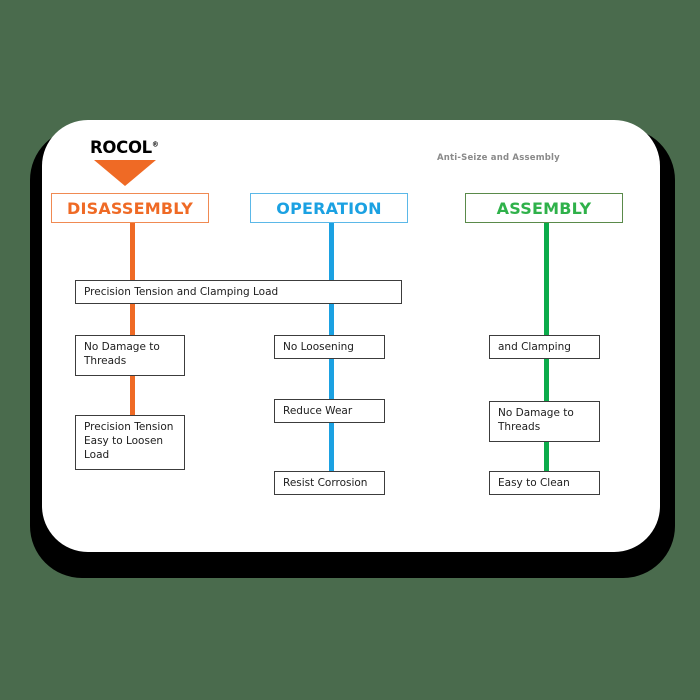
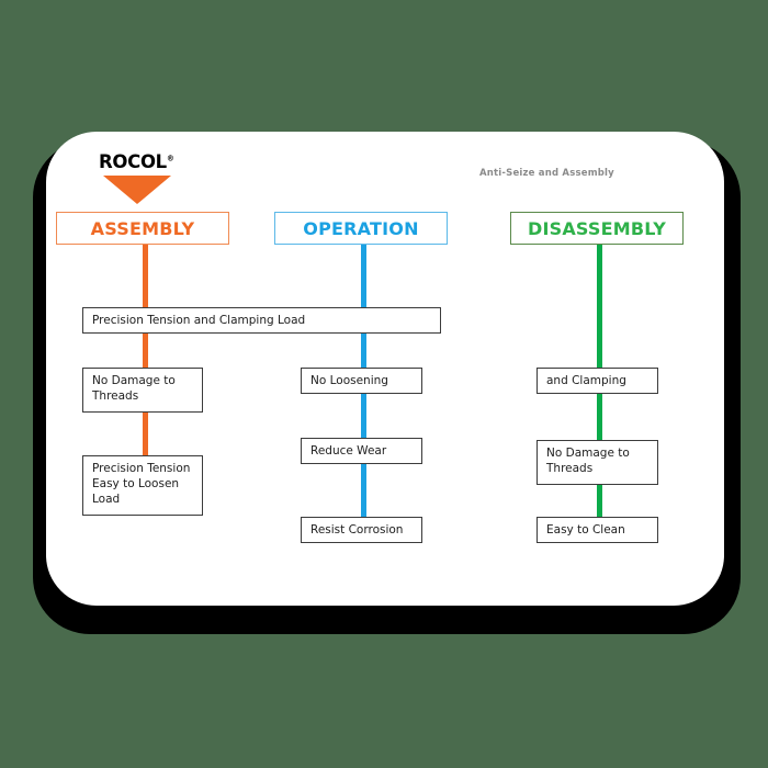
  ROCOL®
  Anti-Seize and Assembly
- DISASSEMBLY
+ ASSEMBLY
  OPERATION
- ASSEMBLY
+ DISASSEMBLY
  Precision Tension and Clamping Load
  No Damage to
  Threads
  Precision Tension
  Easy to Loosen
  Load
  No Loosening
  Reduce Wear
  Resist Corrosion
  and Clamping
  No Damage to
  Threads
  Easy to Clean
